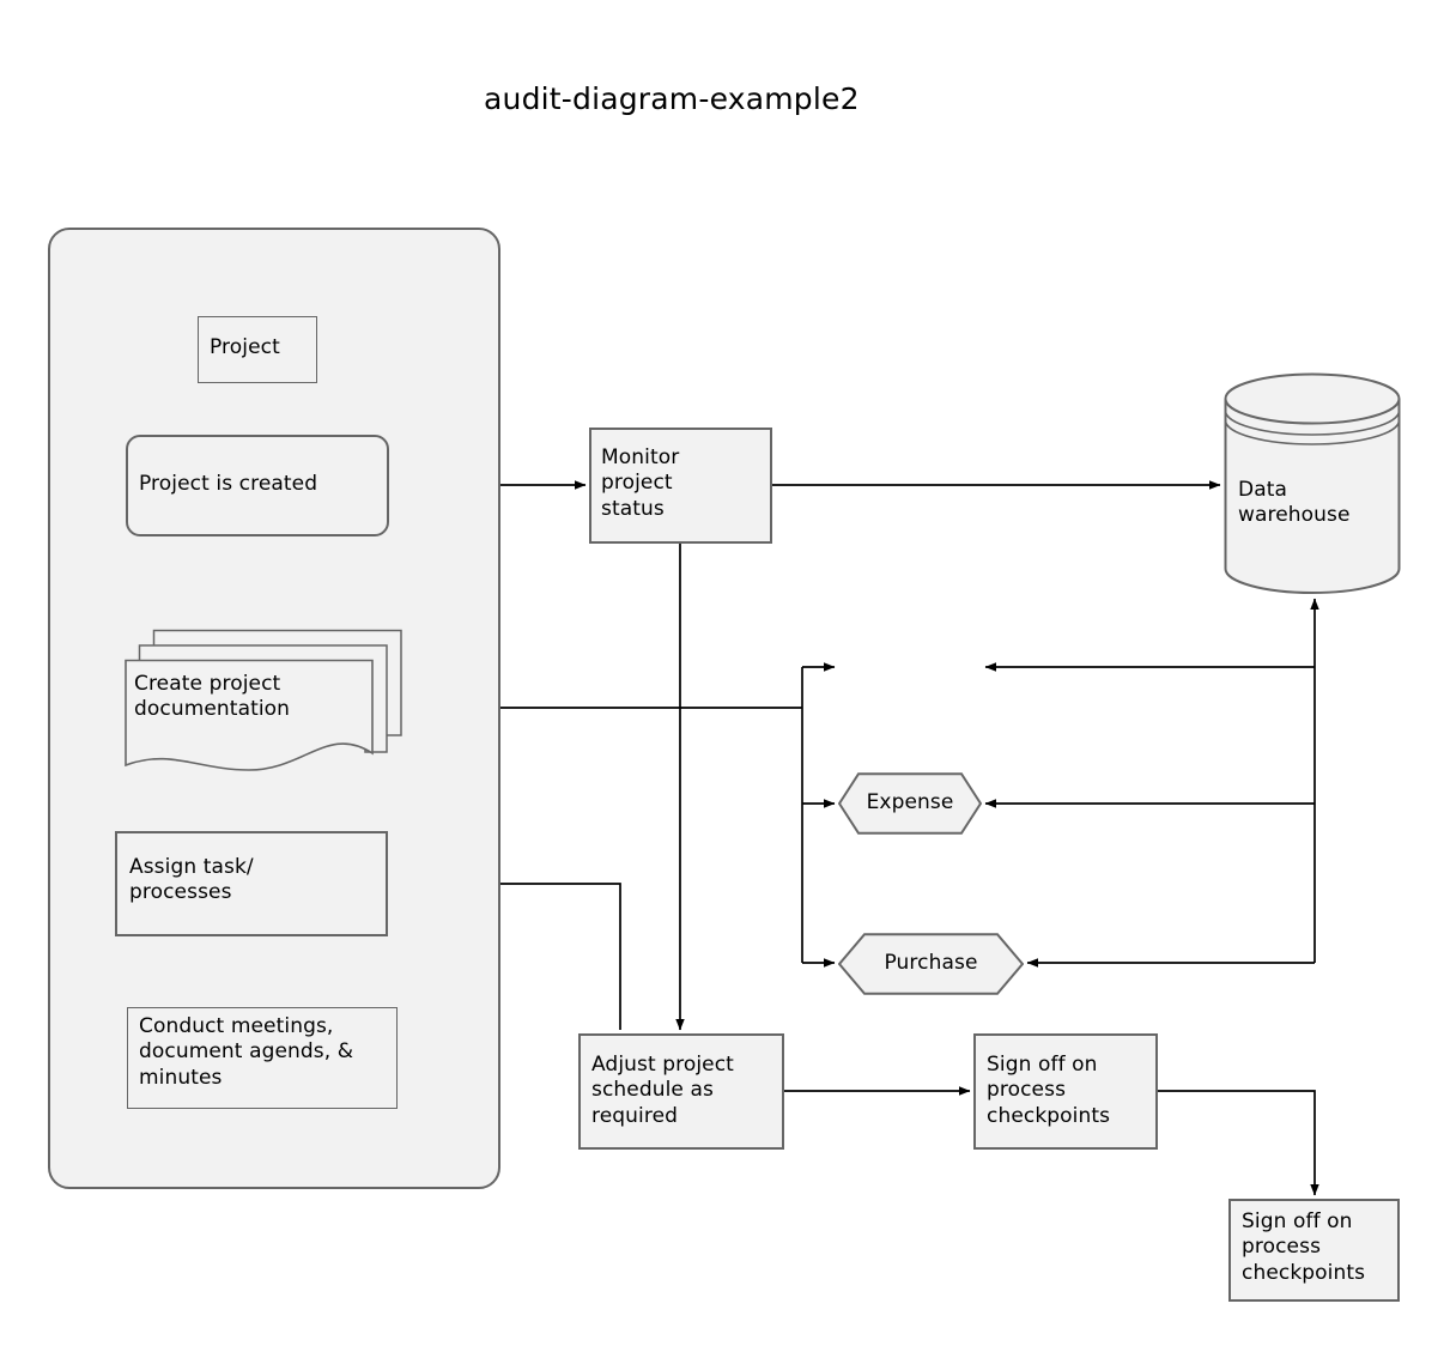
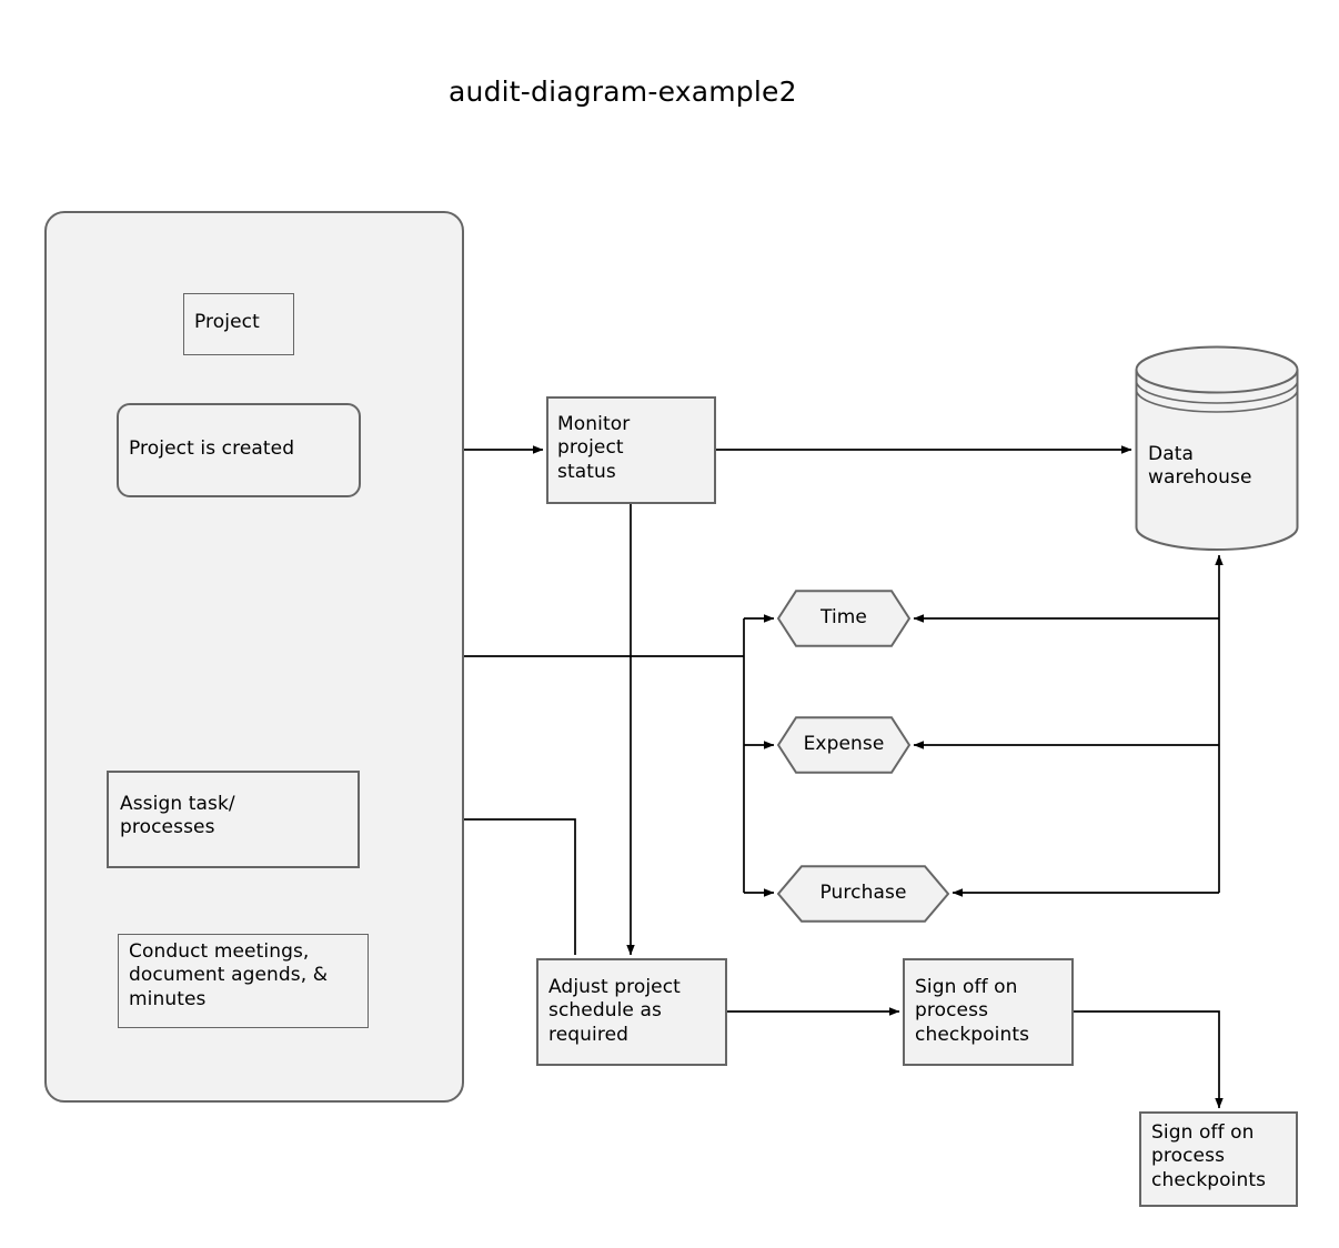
  audit-diagram-example2
  Project
  Project is created
- Create project
- documentation
  Assign task/
  processes
  Conduct meetings,
  document agends, &
  minutes
  Monitor
  project
  status
  Adjust project
  schedule as
  required
  Sign off on
  process
  checkpoints
  Sign off on
  process
  checkpoints
+ Time
  Expense
  Purchase
  Data
  warehouse
